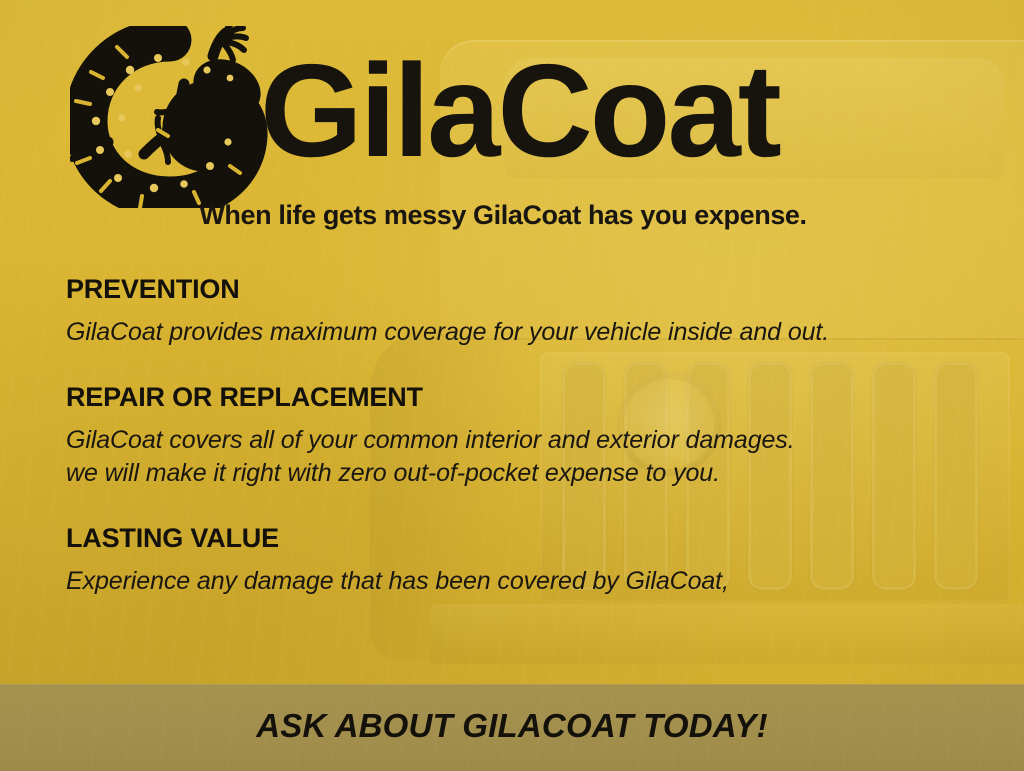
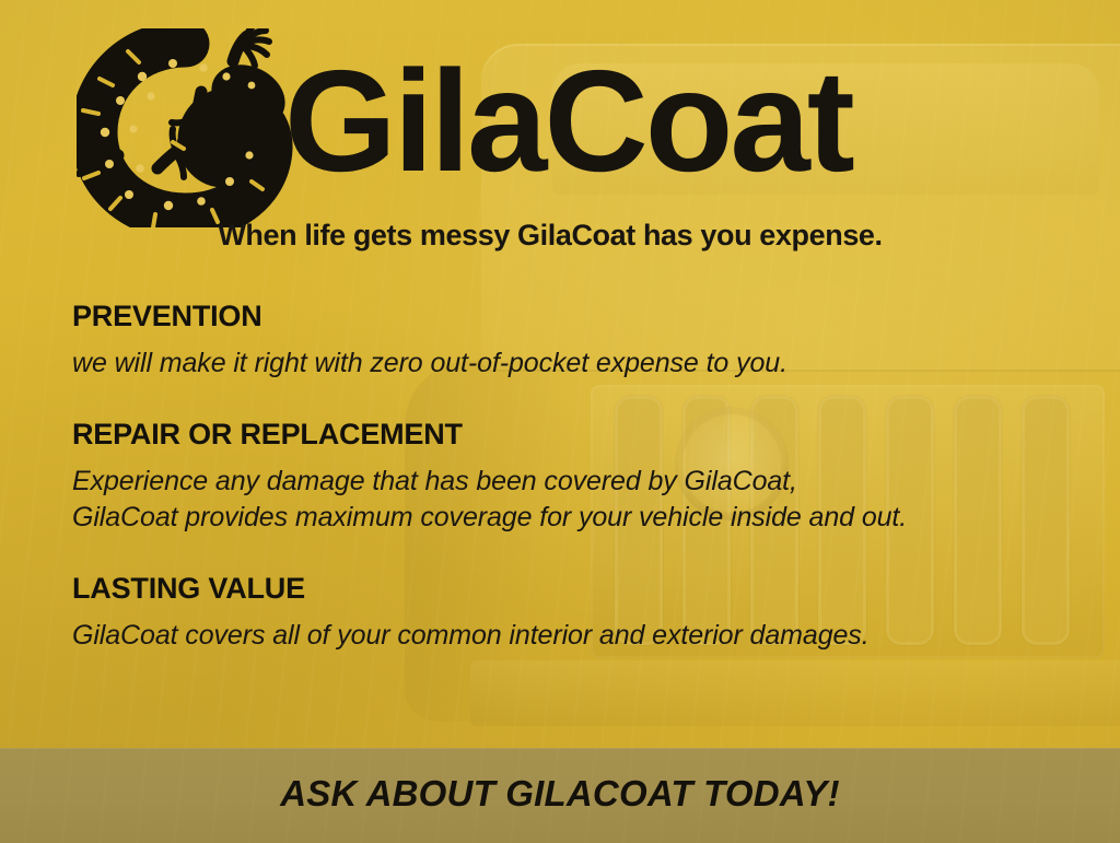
  GilaCoat
  When life gets messy GilaCoat has you expense.
  PREVENTION
- GilaCoat provides maximum coverage for your vehicle inside and out.
+ we will make it right with zero out-of-pocket expense to you.
  REPAIR OR REPLACEMENT
- GilaCoat covers all of your common interior and exterior damages.
+ Experience any damage that has been covered by GilaCoat,
- we will make it right with zero out-of-pocket expense to you.
+ GilaCoat provides maximum coverage for your vehicle inside and out.
  LASTING VALUE
- Experience any damage that has been covered by GilaCoat,
+ GilaCoat covers all of your common interior and exterior damages.
  ASK ABOUT GILACOAT TODAY!
